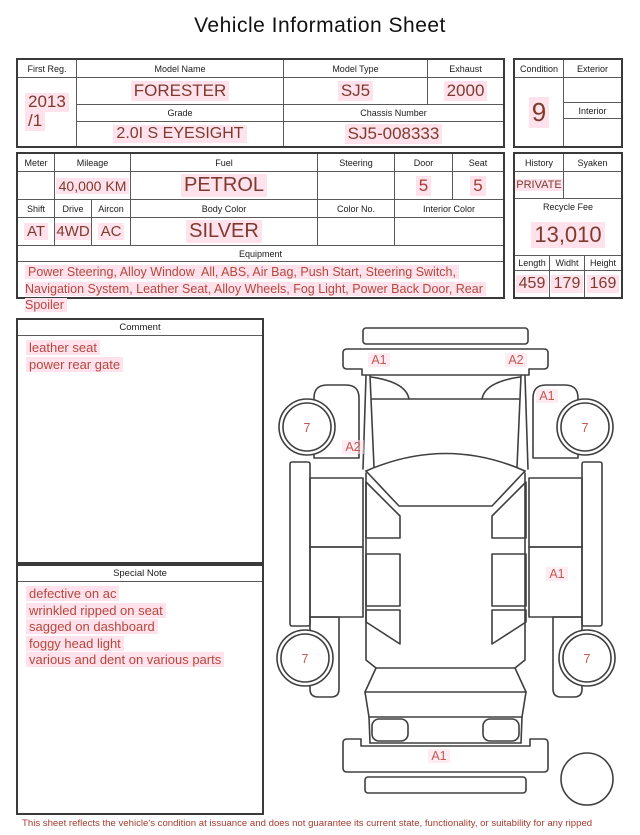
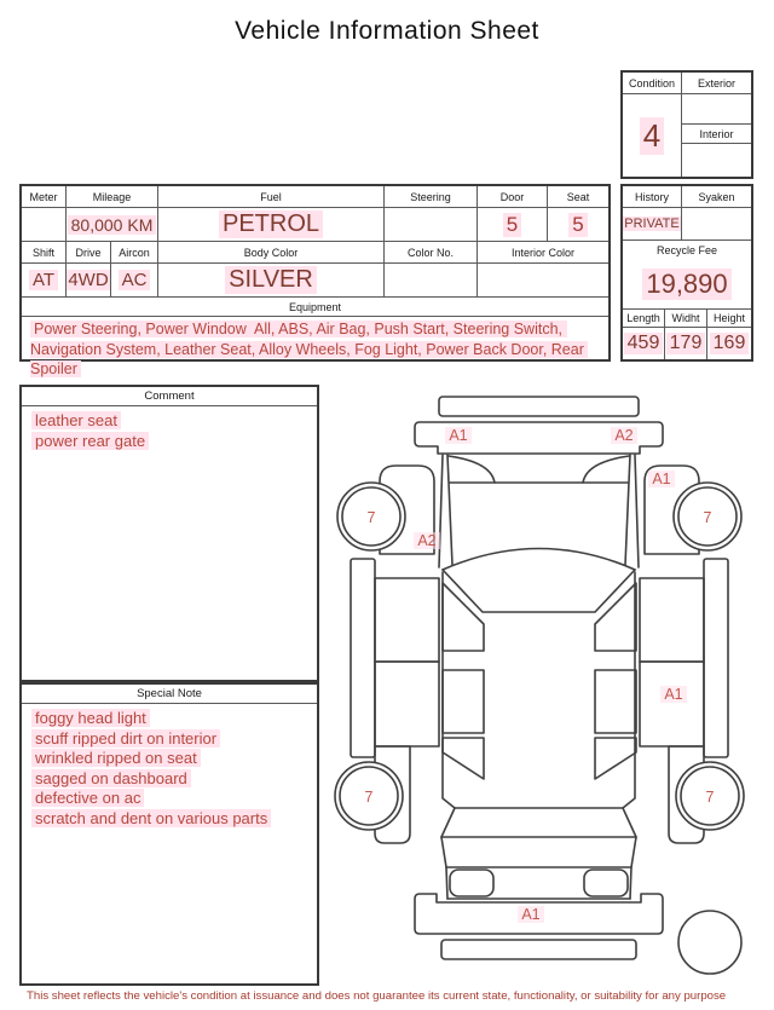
  Vehicle Information Sheet
- First Reg.
- Model Name
- Model Type
- Exhaust
- 2013
- /1
- FORESTER
- SJ5
- 2000
- Grade
- Chassis Number
- 2.0I S EYESIGHT
- SJ5-008333
  Condition
  Exterior
- 9
+ 4
  Interior
  Meter
  Mileage
  Fuel
  Steering
  Door
  Seat
- 40,000 KM
+ 80,000 KM
  PETROL
  5
  5
  Shift
  Drive
  Aircon
  Body Color
  Color No.
  Interior Color
  AT
  4WD
  AC
  SILVER
  Equipment
- Power Steering, Alloy Window All, ABS, Air Bag, Push Start, Steering Switch, Navigation System, Leather Seat, Alloy Wheels, Fog Light, Power Back Door, Rear Spoiler
+ Power Steering, Power Window All, ABS, Air Bag, Push Start, Steering Switch, Navigation System, Leather Seat, Alloy Wheels, Fog Light, Power Back Door, Rear Spoiler
  History
  Syaken
  PRIVATE
  Recycle Fee
- 13,010
+ 19,890
  Length
  Widht
  Height
  459
  179
  169
  Comment
  leather seat
  power rear gate
  Special Note
- defective on ac
+ foggy head light
+ scuff ripped dirt on interior
  wrinkled ripped on seat
  sagged on dashboard
- foggy head light
+ defective on ac
- various and dent on various parts
+ scratch and dent on various parts
  A1
  A2
  A1
  A2
  A1
  A1
  7
  7
  7
  7
- This sheet reflects the vehicle's condition at issuance and does not guarantee its current state, functionality, or suitability for any ripped
+ This sheet reflects the vehicle's condition at issuance and does not guarantee its current state, functionality, or suitability for any purpose
